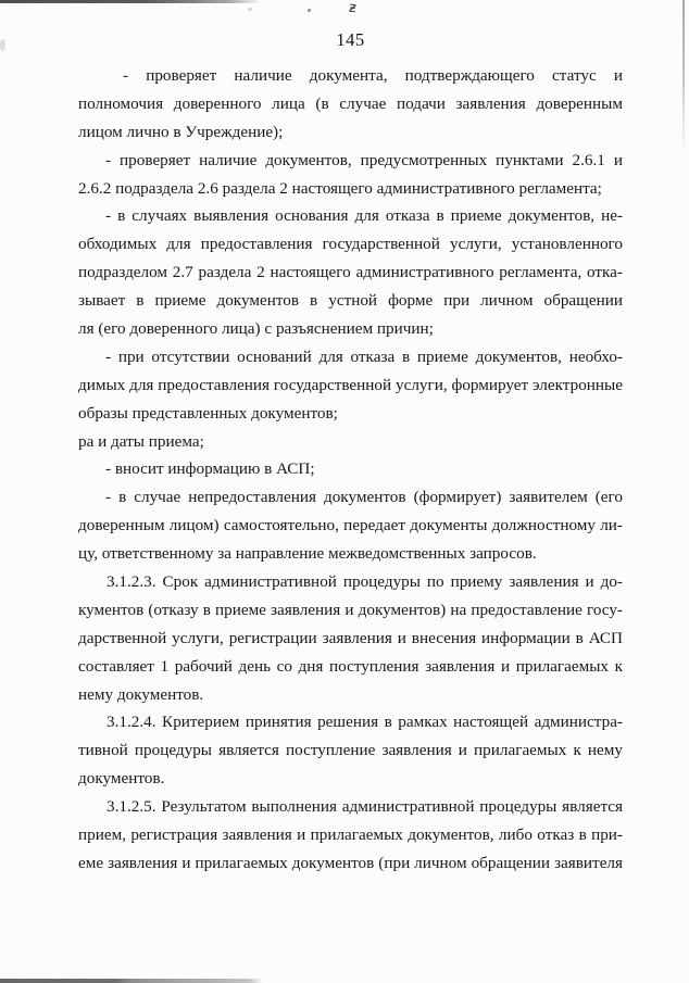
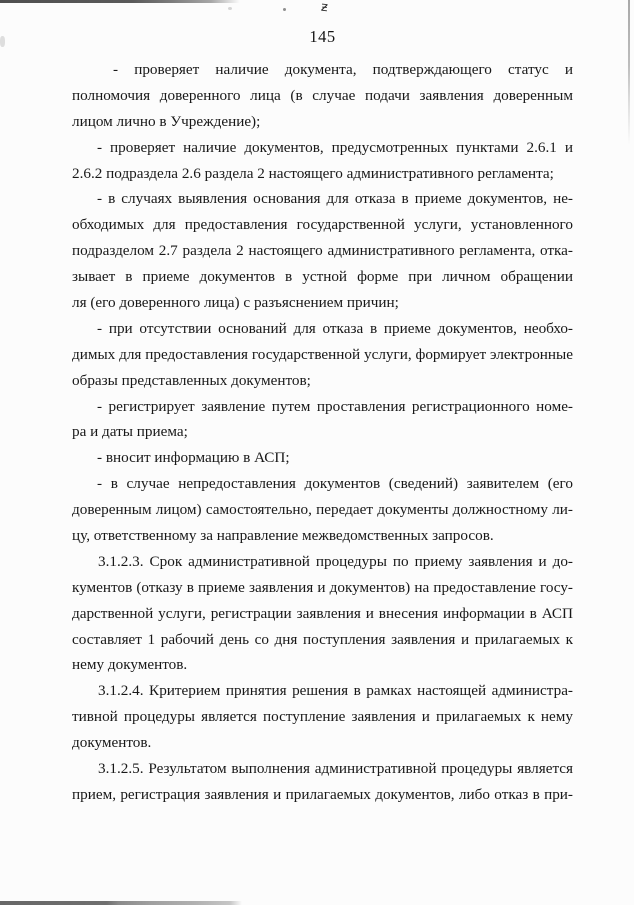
  145
  - проверяет наличие документа, подтверждающего статус и
  полномочия доверенного лица (в случае подачи заявления доверенным
  лицом лично в Учреждение);
  - проверяет наличие документов, предусмотренных пунктами 2.6.1 и
  2.6.2 подраздела 2.6 раздела 2 настоящего административного регламента;
  - в случаях выявления основания для отказа в приеме документов, не-
  обходимых для предоставления государственной услуги, установленного
  подразделом 2.7 раздела 2 настоящего административного регламента, отка-
  зывает в приеме документов в устной форме при личном обращении
  ля (его доверенного лица) с разъяснением причин;
  - при отсутствии оснований для отказа в приеме документов, необхо-
  димых для предоставления государственной услуги, формирует электронные
  образы представленных документов;
+ - регистрирует заявление путем проставления регистрационного номе-
  ра и даты приема;
  - вносит информацию в АСП;
- - в случае непредоставления документов (формирует) заявителем (его
+ - в случае непредоставления документов (сведений) заявителем (его
  доверенным лицом) самостоятельно, передает документы должностному ли-
  цу, ответственному за направление межведомственных запросов.
  3.1.2.3. Срок административной процедуры по приему заявления и до-
  кументов (отказу в приеме заявления и документов) на предоставление госу-
  дарственной услуги, регистрации заявления и внесения информации в АСП
  составляет 1 рабочий день со дня поступления заявления и прилагаемых к
  нему документов.
  3.1.2.4. Критерием принятия решения в рамках настоящей администра-
  тивной процедуры является поступление заявления и прилагаемых к нему
  документов.
  3.1.2.5. Результатом выполнения административной процедуры является
  прием, регистрация заявления и прилагаемых документов, либо отказ в при-
- еме заявления и прилагаемых документов (при личном обращении заявителя
